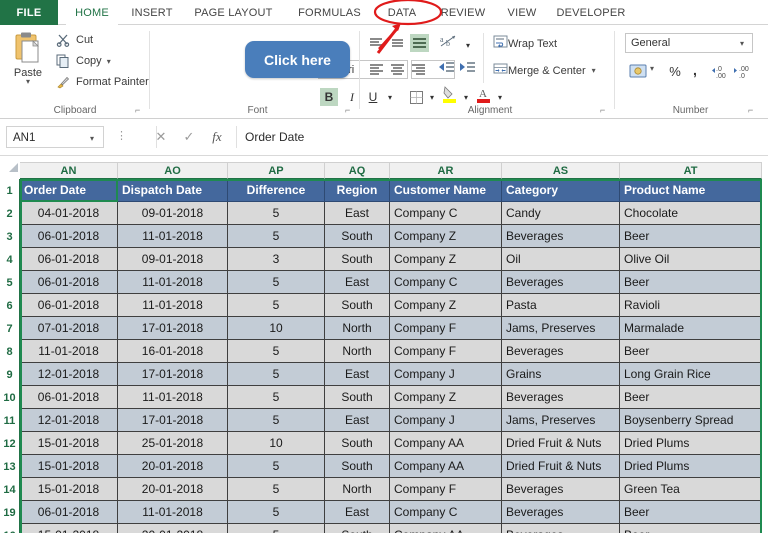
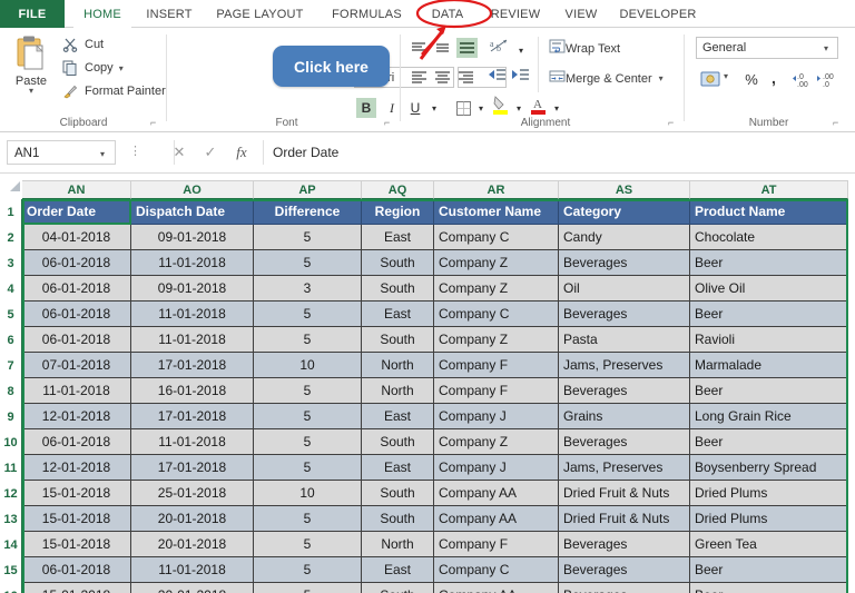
  FILE
  HOME
  INSERT
  PAGE LAYOUT
  FORMULAS
  DATA
  REVIEW
  VIEW
  DEVELOPER
  Paste
  ▾
  Cut
  Copy
  ▾
  Format Painter
  Clipboard
  ⌐
  B
  I
  U
  ▾
  ▾
  ▾
  A
  ▾
  Font
  ⌐
  a
  b
  ▾
  Wrap Text
  Merge & Center
  ▾
  Alignment
  ⌐
  General
  ▾
  ▾
  %
  ,
  Number
  ⌐
  AN1
  ▾
  ⋮
  ✕
  ✓
  fx
  Order Date
  AN
  AO
  AP
  AQ
  AR
  AS
  AT
  1
  2
  3
  4
  5
  6
  7
  8
  9
  10
  11
  12
  13
  14
- 19
+ 15
  Order Date
  Dispatch Date
  Difference
  Region
  Customer Name
  Category
  Product Name
  04-01-2018
  09-01-2018
  5
  East
  Company C
  Candy
  Chocolate
  06-01-2018
  11-01-2018
  5
  South
  Company Z
  Beverages
  Beer
  06-01-2018
  09-01-2018
  3
  South
  Company Z
  Oil
  Olive Oil
  06-01-2018
  11-01-2018
  5
  East
  Company C
  Beverages
  Beer
  06-01-2018
  11-01-2018
  5
  South
  Company Z
  Pasta
  Ravioli
  07-01-2018
  17-01-2018
  10
  North
  Company F
  Jams, Preserves
  Marmalade
  11-01-2018
  16-01-2018
  5
  North
  Company F
  Beverages
  Beer
  12-01-2018
  17-01-2018
  5
  East
  Company J
  Grains
  Long Grain Rice
  06-01-2018
  11-01-2018
  5
  South
  Company Z
  Beverages
  Beer
  12-01-2018
  17-01-2018
  5
  East
  Company J
  Jams, Preserves
  Boysenberry Spread
  15-01-2018
  25-01-2018
  10
  South
  Company AA
  Dried Fruit & Nuts
  Dried Plums
  15-01-2018
  20-01-2018
  5
  South
  Company AA
  Dried Fruit & Nuts
  Dried Plums
  15-01-2018
  20-01-2018
  5
  North
  Company F
  Beverages
  Green Tea
  06-01-2018
  11-01-2018
  5
  East
  Company C
  Beverages
  Beer
  Click here
